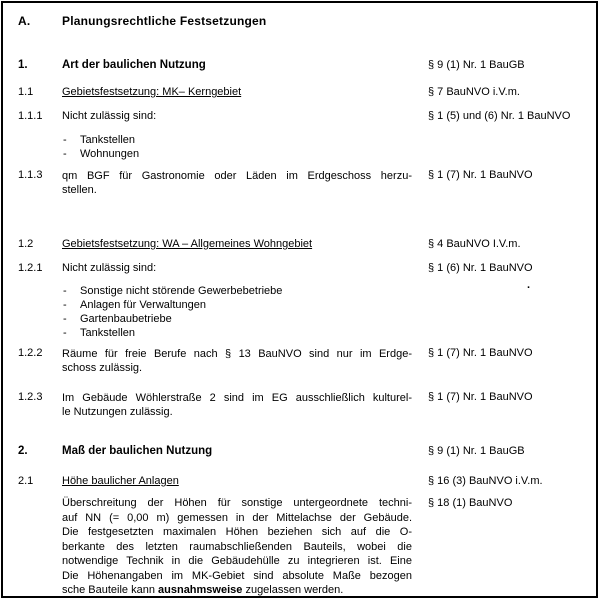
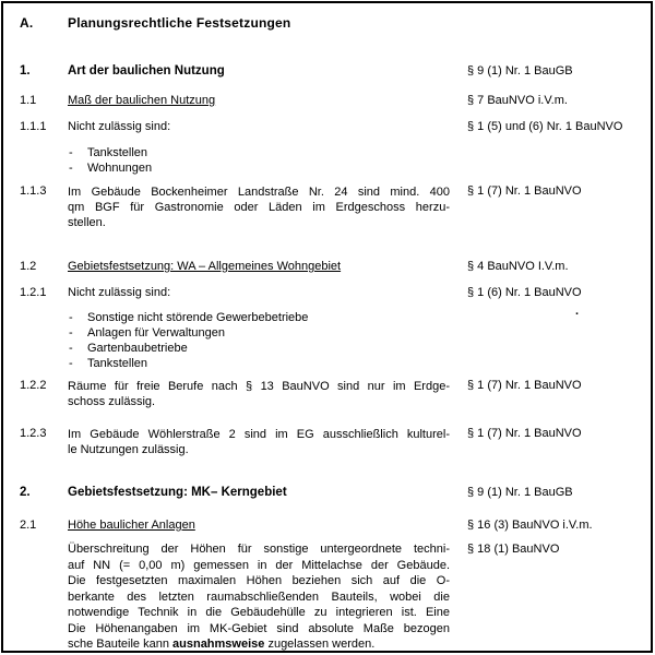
  A.
  Planungsrechtliche Festsetzungen
  1.
  Art der baulichen Nutzung
  § 9 (1) Nr. 1 BauGB
  1.1
- Gebietsfestsetzung: MK– Kerngebiet
+ Maß der baulichen Nutzung
  § 7 BauNVO i.V.m.
  1.1.1
  Nicht zulässig sind:
  § 1 (5) und (6) Nr. 1 BauNVO
  -
  Tankstellen
  -
  Wohnungen
  1.1.3
+ Im Gebäude Bockenheimer Landstraße Nr. 24 sind mind. 400
  qm BGF für Gastronomie oder Läden im Erdgeschoss herzu-
  stellen.
  § 1 (7) Nr. 1 BauNVO
  1.2
  Gebietsfestsetzung: WA – Allgemeines Wohngebiet
  § 4 BauNVO I.V.m.
  1.2.1
  Nicht zulässig sind:
  § 1 (6) Nr. 1 BauNVO
  -
  Sonstige nicht störende Gewerbebetriebe
  -
  Anlagen für Verwaltungen
  -
  Gartenbaubetriebe
  -
  Tankstellen
  .
  1.2.2
  Räume für freie Berufe nach § 13 BauNVO sind nur im Erdge-
  schoss zulässig.
  § 1 (7) Nr. 1 BauNVO
  1.2.3
  Im Gebäude Wöhlerstraße 2 sind im EG ausschließlich kulturel-
  le Nutzungen zulässig.
  § 1 (7) Nr. 1 BauNVO
  2.
- Maß der baulichen Nutzung
+ Gebietsfestsetzung: MK– Kerngebiet
  § 9 (1) Nr. 1 BauGB
  2.1
  Höhe baulicher Anlagen
  § 16 (3) BauNVO i.V.m.
  § 18 (1) BauNVO
  Überschreitung der Höhen für sonstige untergeordnete techni-
  auf NN (= 0,00 m) gemessen in der Mittelachse der Gebäude.
  Die festgesetzten maximalen Höhen beziehen sich auf die O-
  berkante des letzten raumabschließenden Bauteils, wobei die
  notwendige Technik in die Gebäudehülle zu integrieren ist. Eine
  Die Höhenangaben im MK-Gebiet sind absolute Maße bezogen
  sche Bauteile kann ausnahmsweise zugelassen werden.
